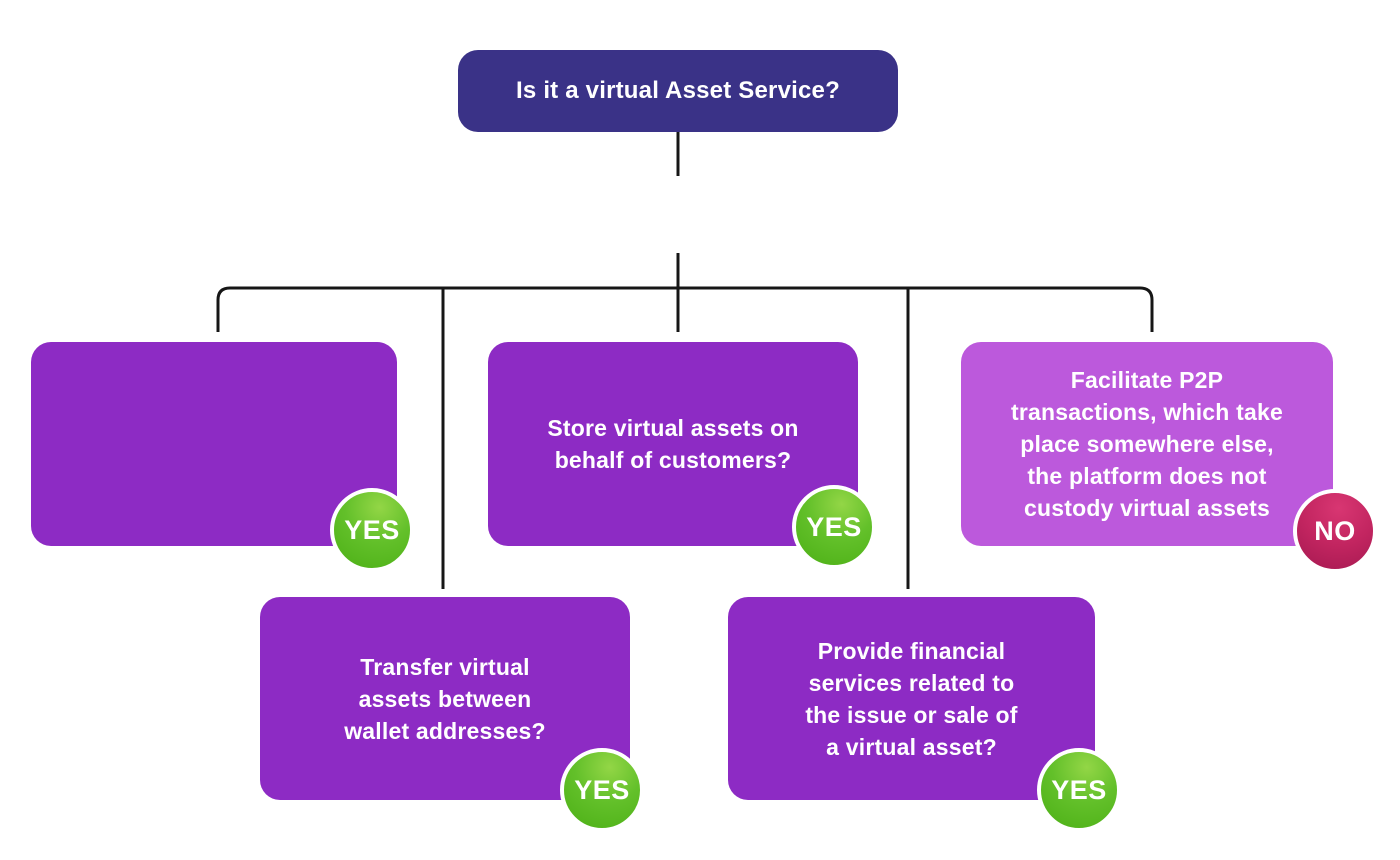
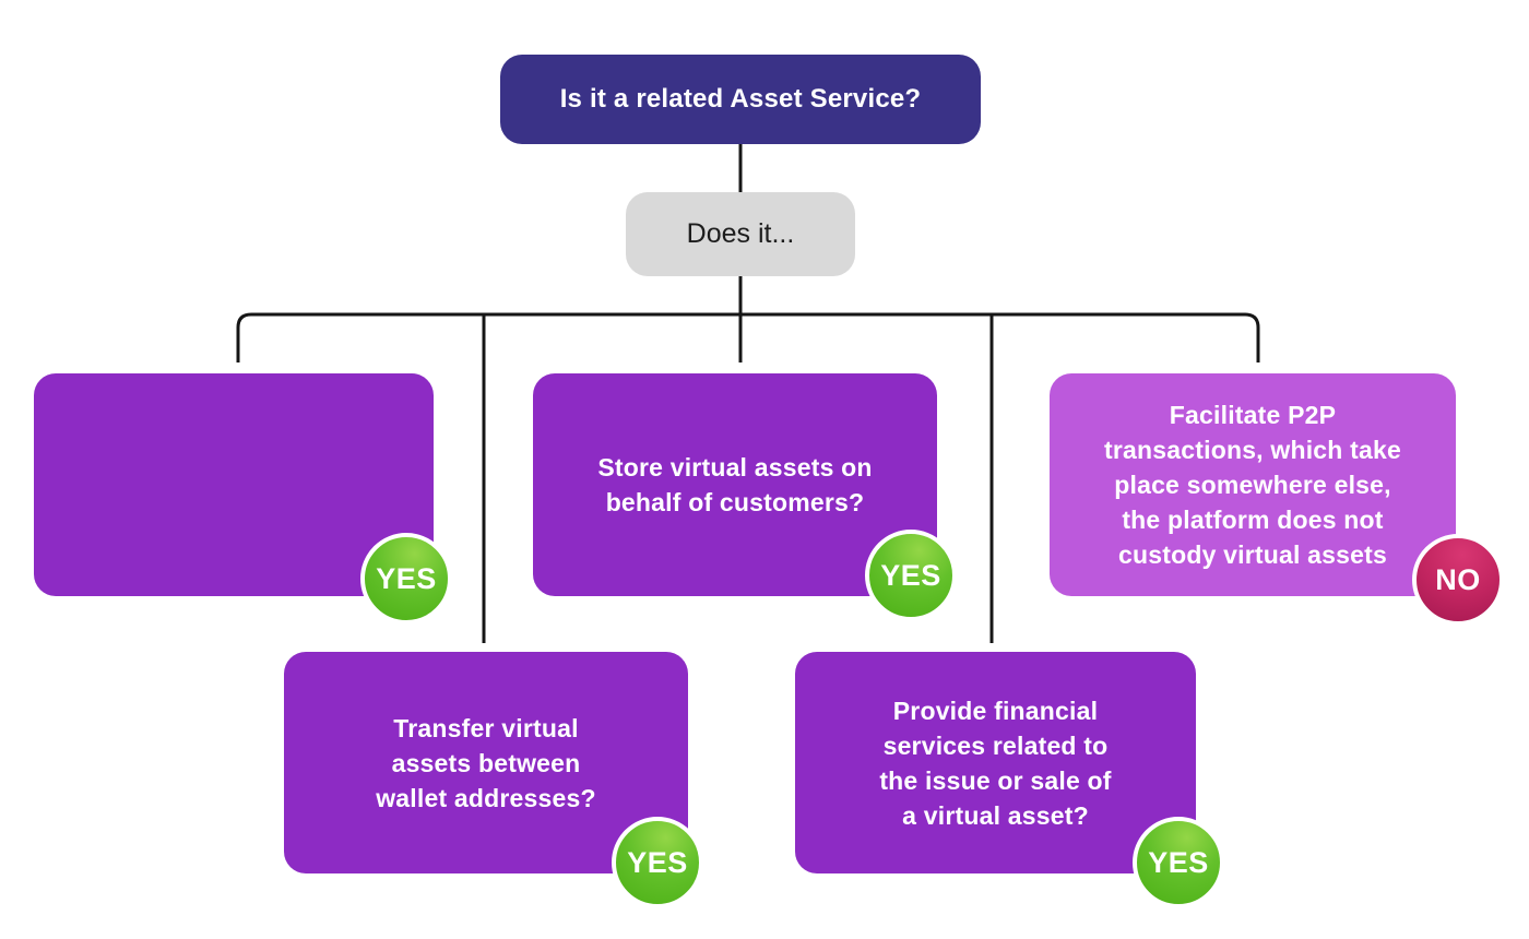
- Is it a virtual Asset Service?
+ Is it a related Asset Service?
+ Does it...
  YES
  Store virtual assets on
  behalf of customers?
  YES
  Facilitate P2P
  transactions, which take
  place somewhere else,
  the platform does not
  custody virtual assets
  NO
  Transfer virtual
  assets between
  wallet addresses?
  YES
  Provide financial
  services related to
  the issue or sale of
  a virtual asset?
  YES
